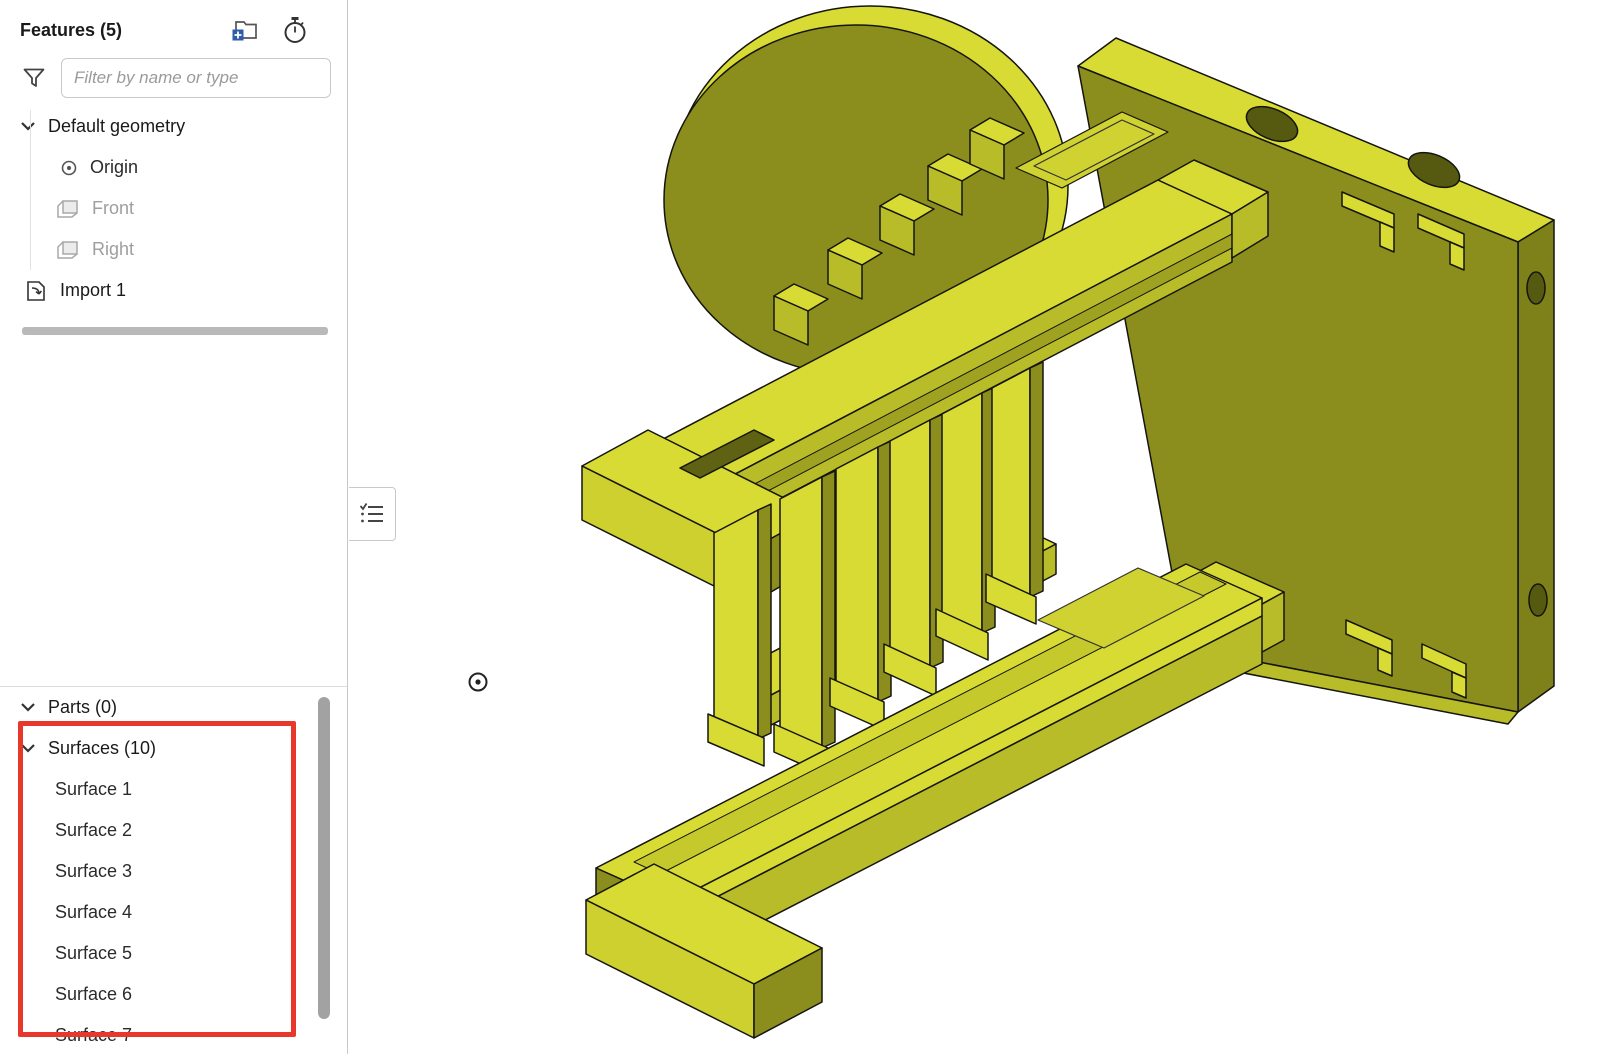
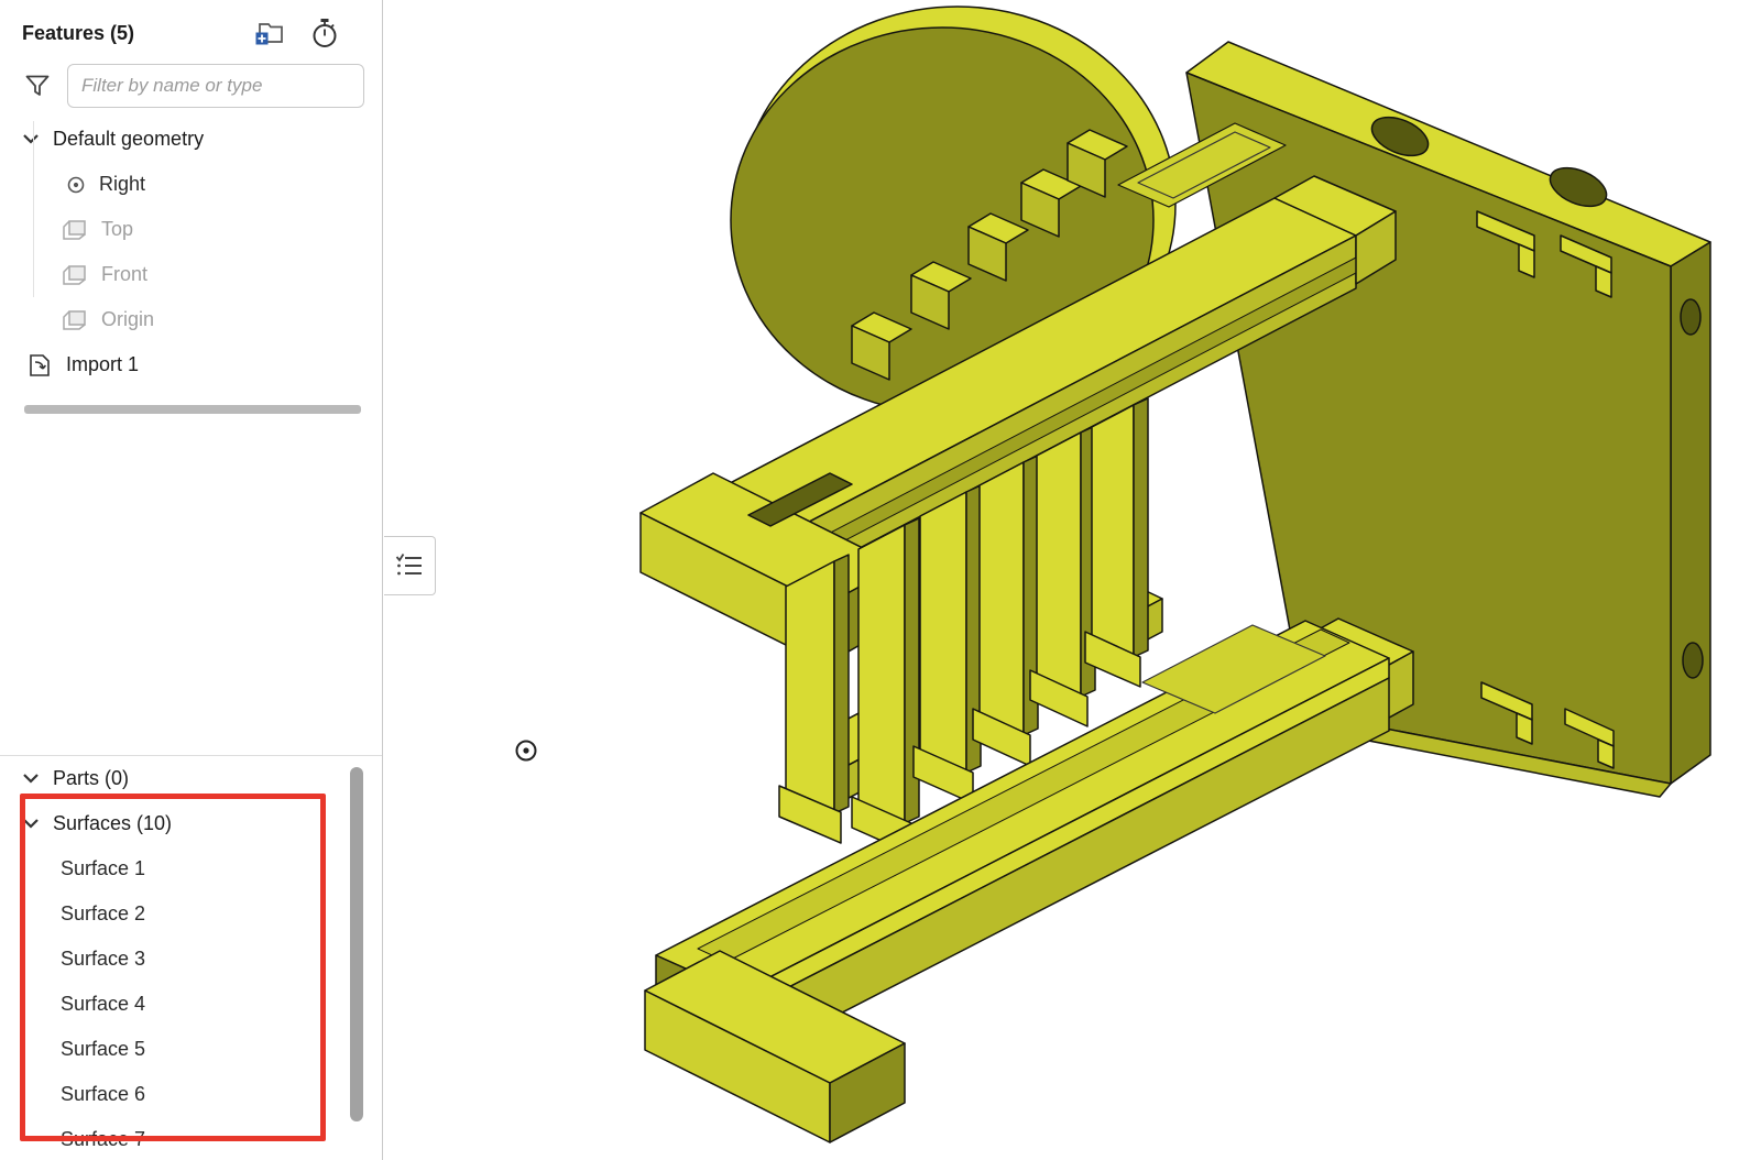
  Features (5)
  Filter by name or type
  Default geometry
- Origin
+ Right
+ Top
  Front
- Right
+ Origin
  Import 1
  Parts (0)
  Surfaces (10)
  Surface 1
  Surface 2
  Surface 3
  Surface 4
  Surface 5
  Surface 6
  Surface 7
